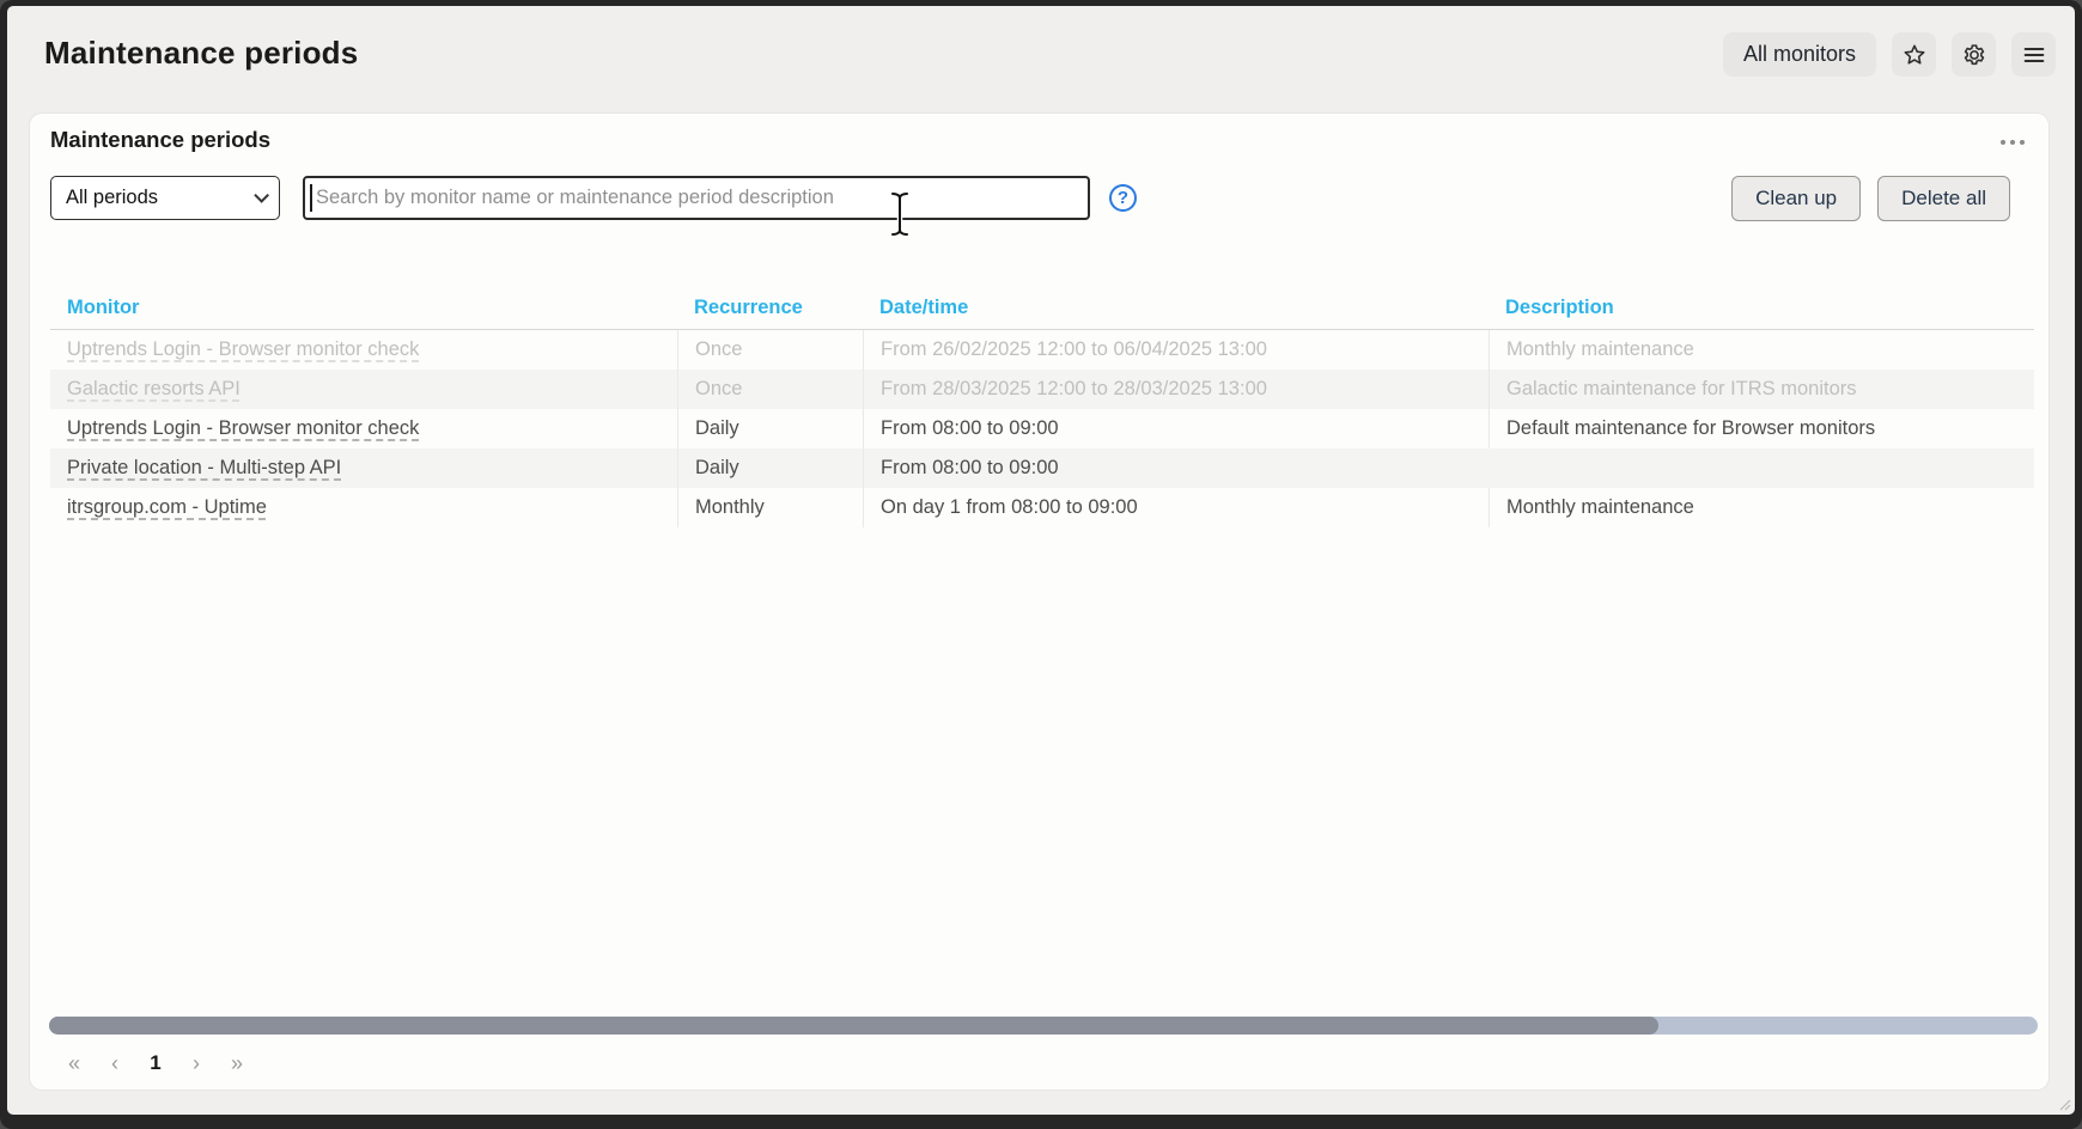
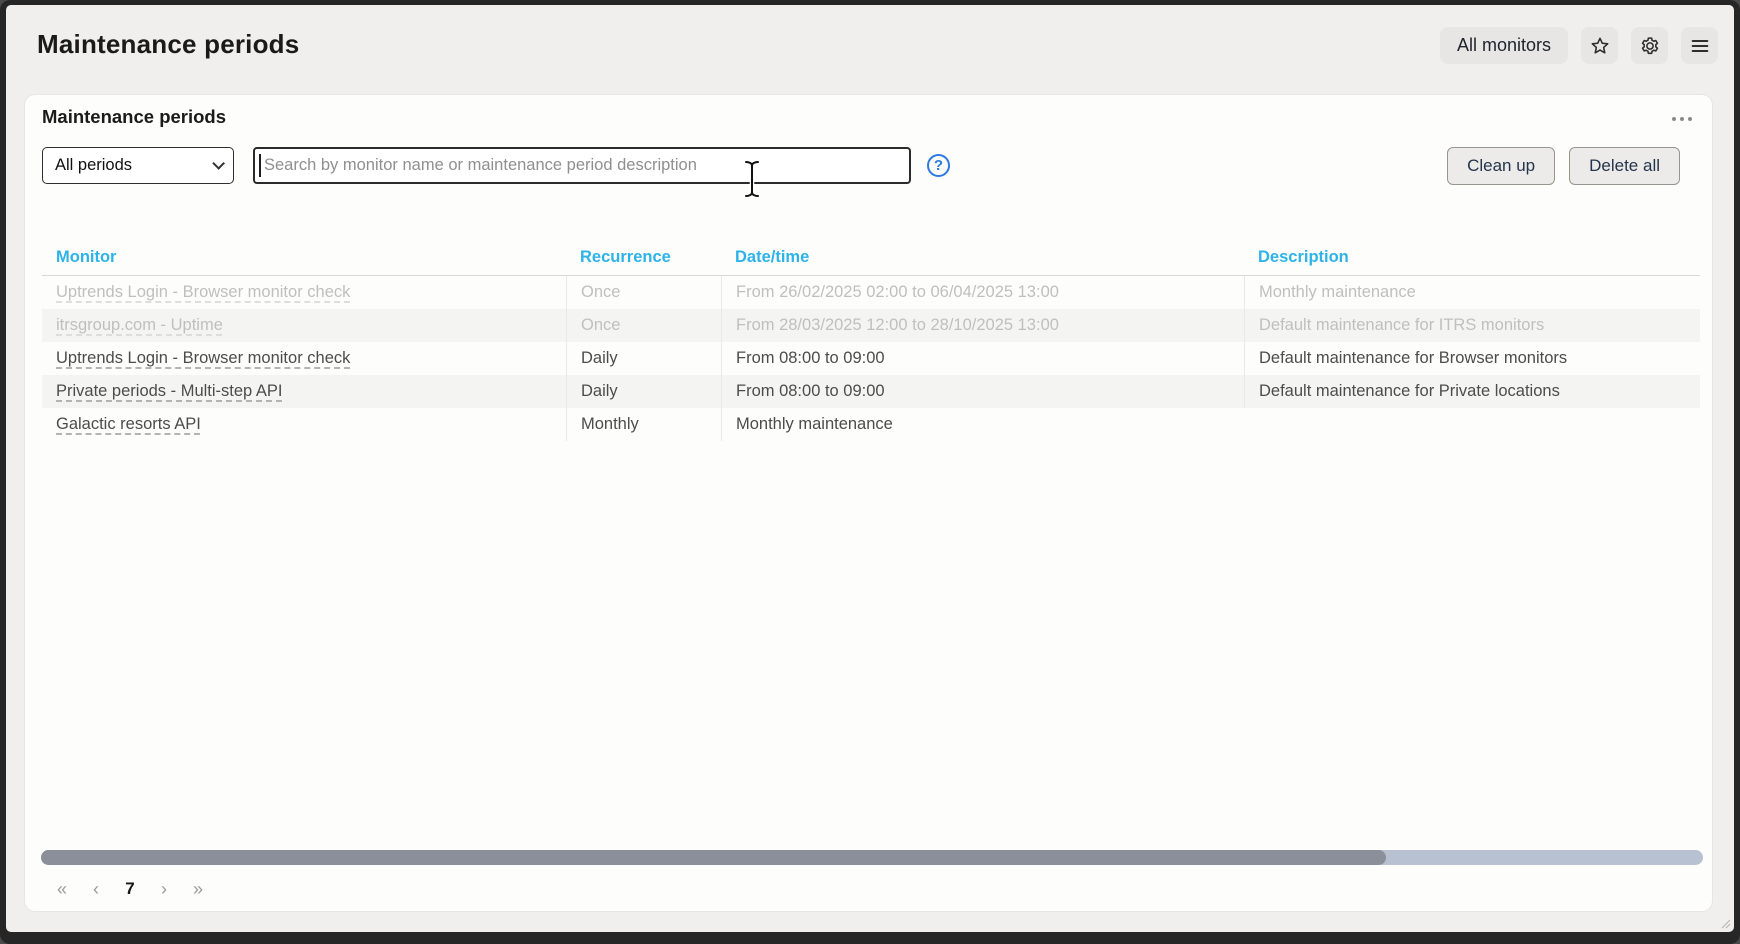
  Maintenance periods
  All monitors
  Maintenance periods
  All periods
  Search by monitor name or maintenance period description
  ?
  Clean up
  Delete all
  Monitor
  Recurrence
  Date/time
  Description
  Uptrends Login - Browser monitor check
  Once
- From 26/02/2025 12:00 to 06/04/2025 13:00
+ From 26/02/2025 02:00 to 06/04/2025 13:00
  Monthly maintenance
- Galactic resorts API
+ itrsgroup.com - Uptime
  Once
- From 28/03/2025 12:00 to 28/03/2025 13:00
+ From 28/03/2025 12:00 to 28/10/2025 13:00
- Galactic maintenance for ITRS monitors
+ Default maintenance for ITRS monitors
  Uptrends Login - Browser monitor check
  Daily
  From 08:00 to 09:00
  Default maintenance for Browser monitors
- Private location - Multi-step API
+ Private periods - Multi-step API
  Daily
  From 08:00 to 09:00
+ Default maintenance for Private locations
- itrsgroup.com - Uptime
+ Galactic resorts API
  Monthly
- On day 1 from 08:00 to 09:00
  Monthly maintenance
  «
  ‹
- 1
+ 7
  ›
  »
